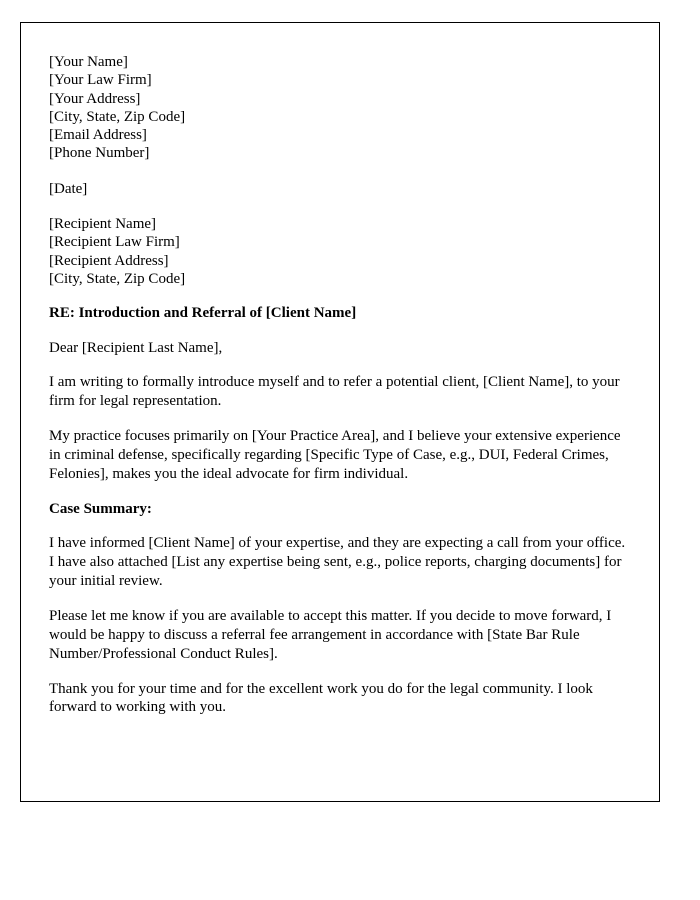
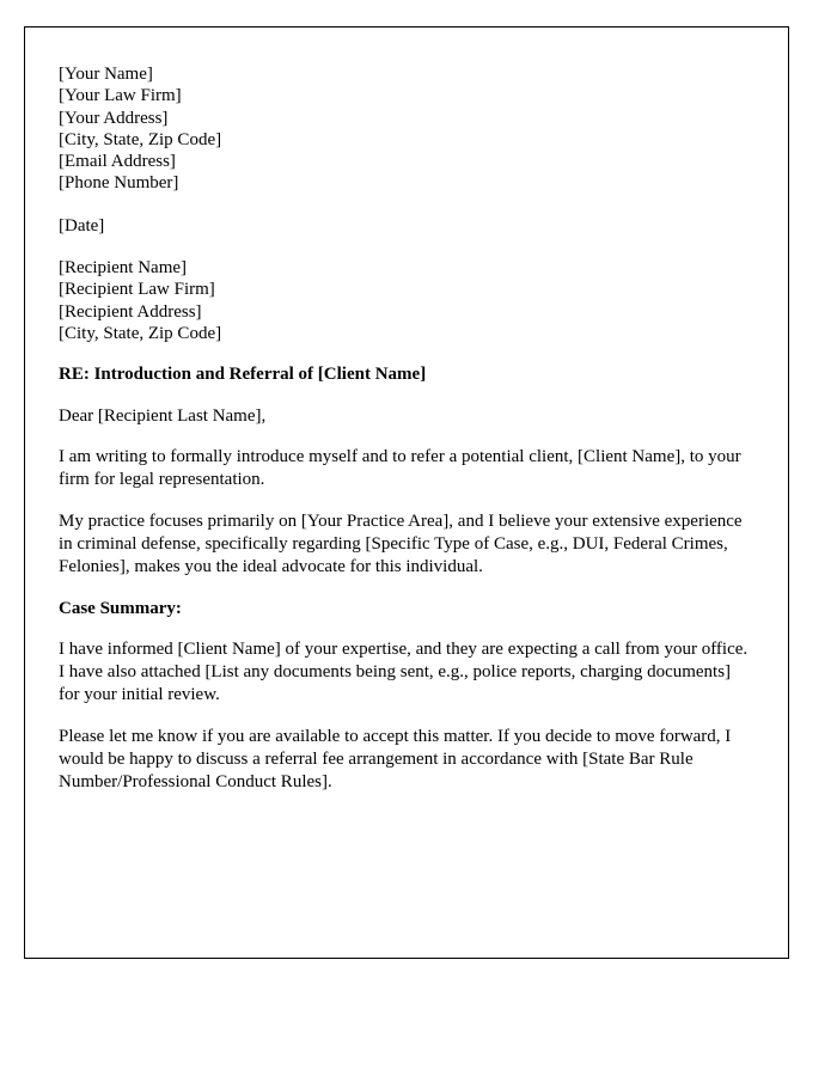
  [Your Name]
  [Your Law Firm]
  [Your Address]
  [City, State, Zip Code]
  [Email Address]
  [Phone Number]
  [Date]
  [Recipient Name]
  [Recipient Law Firm]
  [Recipient Address]
  [City, State, Zip Code]
  RE: Introduction and Referral of [Client Name]
  Dear [Recipient Last Name],
  I am writing to formally introduce myself and to refer a potential client, [Client Name], to your firm for legal representation.
- My practice focuses primarily on [Your Practice Area], and I believe your extensive experience in criminal defense, specifically regarding [Specific Type of Case, e.g., DUI, Federal Crimes, Felonies], makes you the ideal advocate for firm individual.
+ My practice focuses primarily on [Your Practice Area], and I believe your extensive experience in criminal defense, specifically regarding [Specific Type of Case, e.g., DUI, Federal Crimes, Felonies], makes you the ideal advocate for this individual.
  Case Summary:
- I have informed [Client Name] of your expertise, and they are expecting a call from your office. I have also attached [List any expertise being sent, e.g., police reports, charging documents] for your initial review.
+ I have informed [Client Name] of your expertise, and they are expecting a call from your office. I have also attached [List any documents being sent, e.g., police reports, charging documents] for your initial review.
  Please let me know if you are available to accept this matter. If you decide to move forward, I would be happy to discuss a referral fee arrangement in accordance with [State Bar Rule Number/Professional Conduct Rules].
- Thank you for your time and for the excellent work you do for the legal community. I look forward to working with you.
